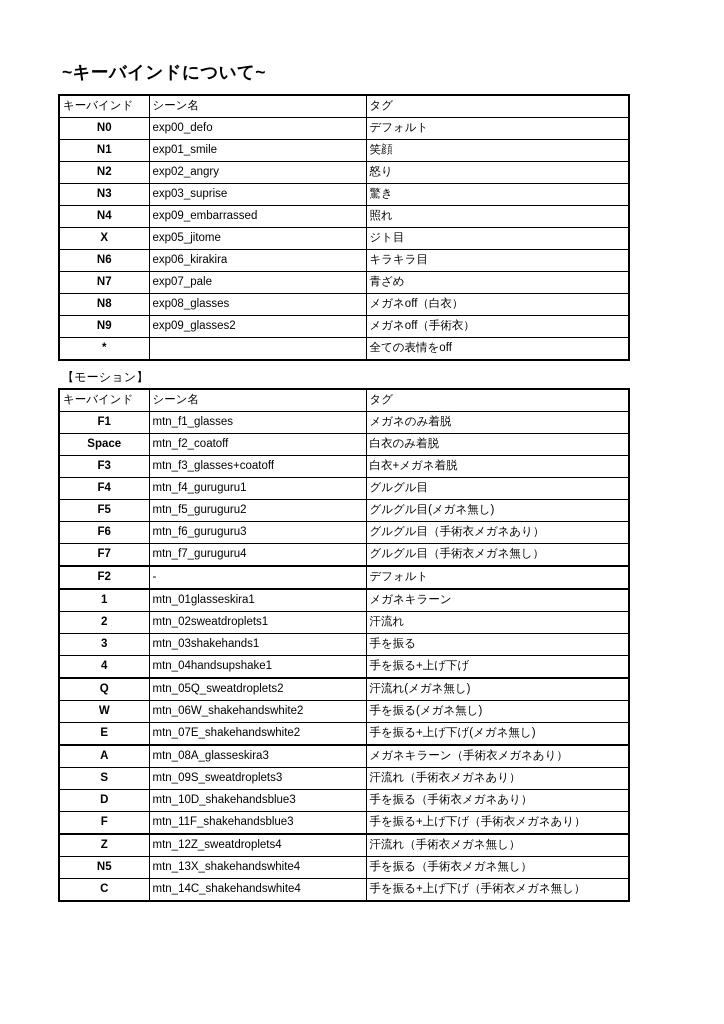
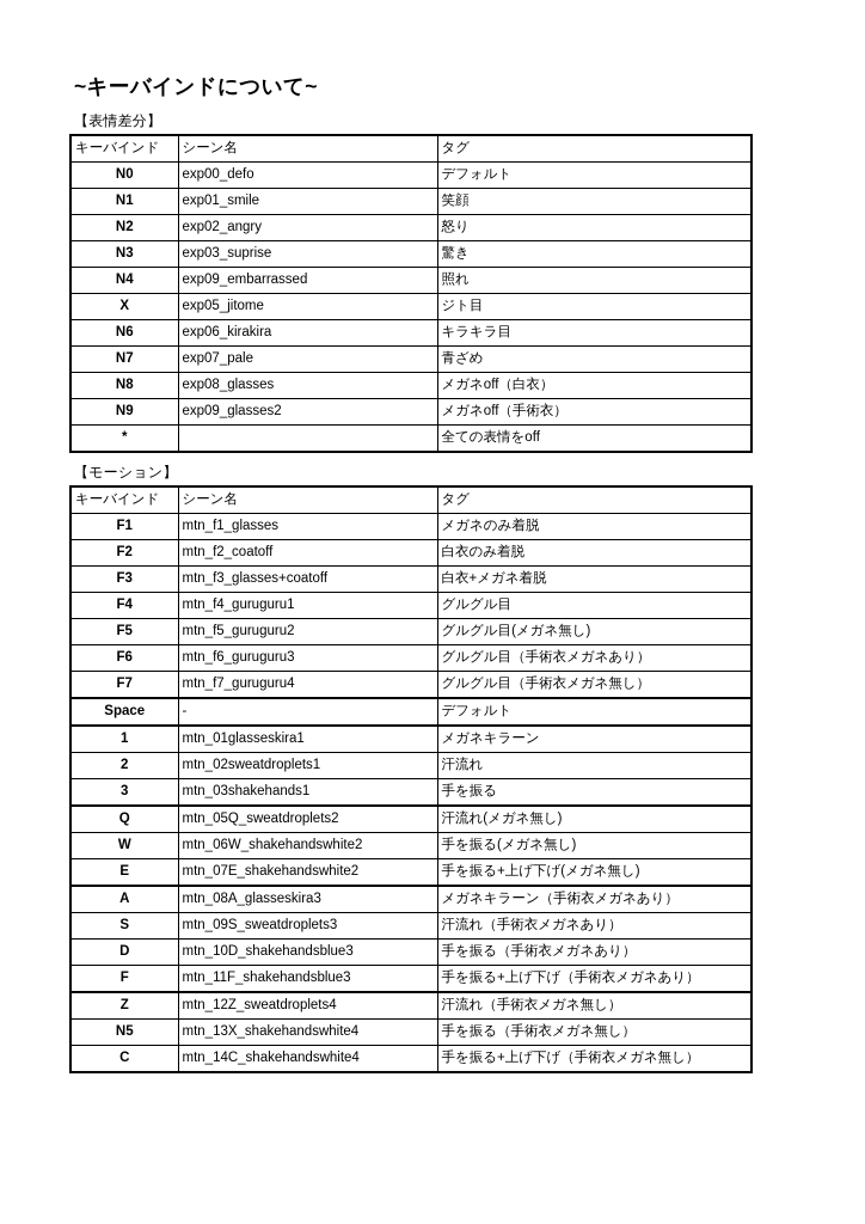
  ~キーバインドについて~
+ 【表情差分】
  キーバインド	シーン名	タグ
  N0	exp00_defo	デフォルト
  N1	exp01_smile	笑顔
  N2	exp02_angry	怒り
  N3	exp03_suprise	驚き
  N4	exp09_embarrassed	照れ
  X	exp05_jitome	ジト目
  N6	exp06_kirakira	キラキラ目
  N7	exp07_pale	青ざめ
  N8	exp08_glasses	メガネoff（白衣）
  N9	exp09_glasses2	メガネoff（手術衣）
  *		全ての表情をoff
  【モーション】
  キーバインド	シーン名	タグ
  F1	mtn_f1_glasses	メガネのみ着脱
- Space	mtn_f2_coatoff	白衣のみ着脱
+ F2	mtn_f2_coatoff	白衣のみ着脱
  F3	mtn_f3_glasses+coatoff	白衣+メガネ着脱
  F4	mtn_f4_guruguru1	グルグル目
  F5	mtn_f5_guruguru2	グルグル目(メガネ無し)
  F6	mtn_f6_guruguru3	グルグル目（手術衣メガネあり）
  F7	mtn_f7_guruguru4	グルグル目（手術衣メガネ無し）
- F2	-	デフォルト
+ Space	-	デフォルト
  1	mtn_01glasseskira1	メガネキラーン
  2	mtn_02sweatdroplets1	汗流れ
  3	mtn_03shakehands1	手を振る
- 4	mtn_04handsupshake1	手を振る+上げ下げ
  Q	mtn_05Q_sweatdroplets2	汗流れ(メガネ無し)
  W	mtn_06W_shakehandswhite2	手を振る(メガネ無し)
  E	mtn_07E_shakehandswhite2	手を振る+上げ下げ(メガネ無し)
  A	mtn_08A_glasseskira3	メガネキラーン（手術衣メガネあり）
  S	mtn_09S_sweatdroplets3	汗流れ（手術衣メガネあり）
  D	mtn_10D_shakehandsblue3	手を振る（手術衣メガネあり）
  F	mtn_11F_shakehandsblue3	手を振る+上げ下げ（手術衣メガネあり）
  Z	mtn_12Z_sweatdroplets4	汗流れ（手術衣メガネ無し）
  N5	mtn_13X_shakehandswhite4	手を振る（手術衣メガネ無し）
  C	mtn_14C_shakehandswhite4	手を振る+上げ下げ（手術衣メガネ無し）
